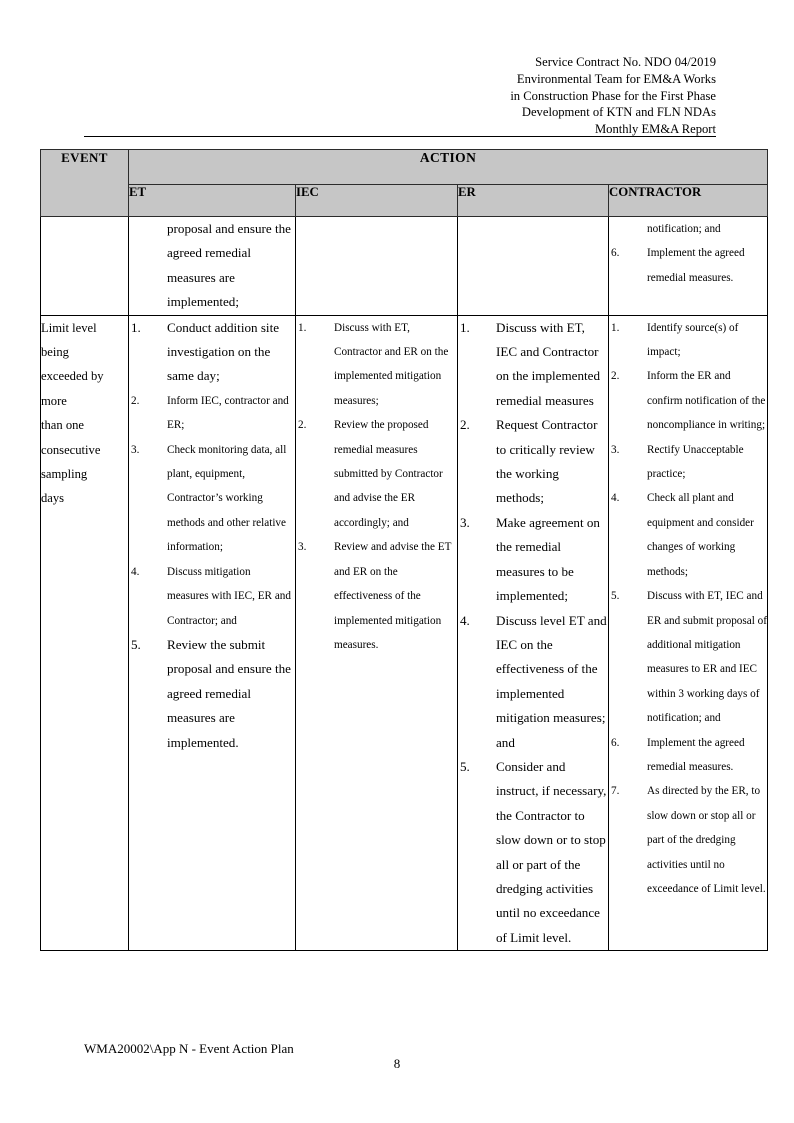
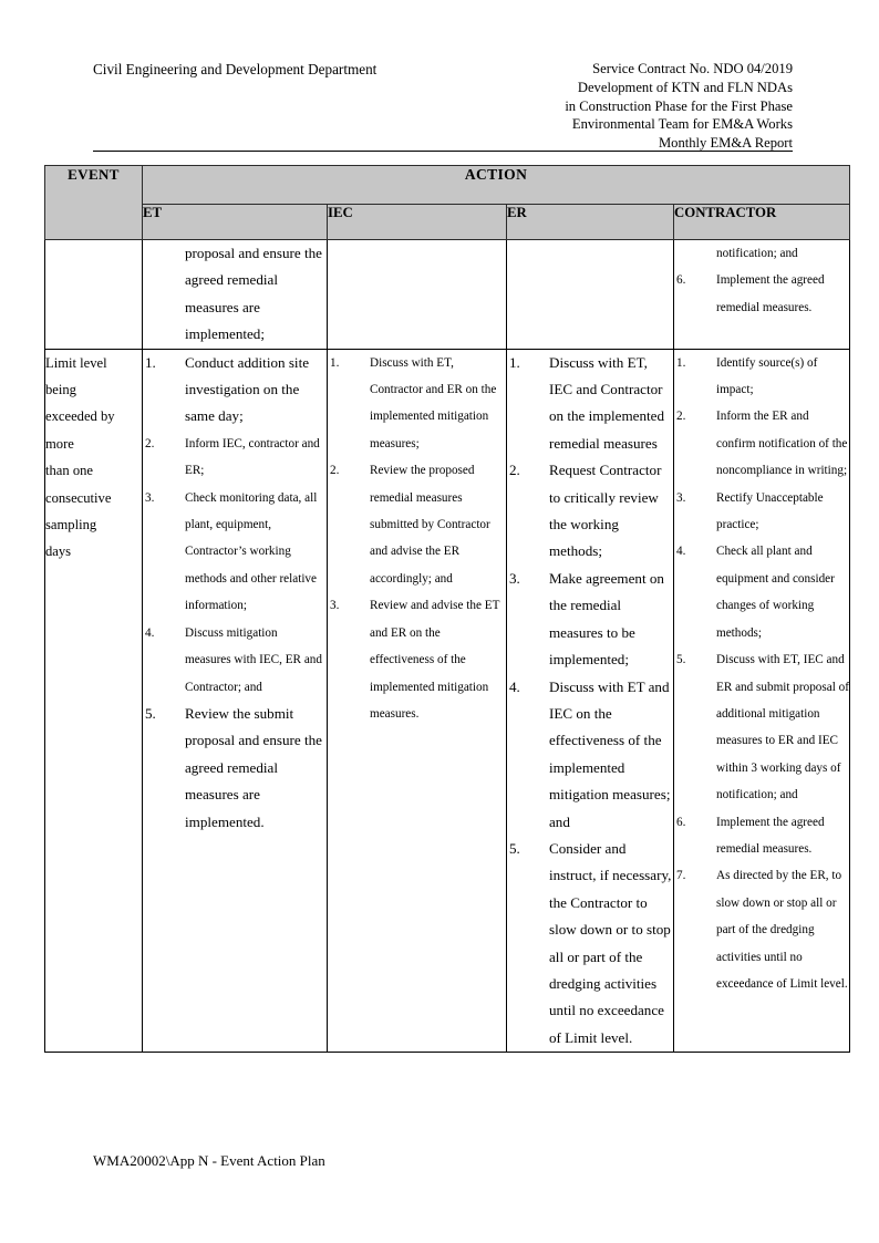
+ Civil Engineering and Development Department
  Service Contract No. NDO 04/2019
- Environmental Team for EM&A Works
+ Development of KTN and FLN NDAs
  in Construction Phase for the First Phase
- Development of KTN and FLN NDAs
+ Environmental Team for EM&A Works
  Monthly EM&A Report
  EVENT	ACTION
  ET	IEC	ER	CONTRACTOR
  	proposal and ensure the agreed remedial measures are implemented;			notification; and6. Implement the agreed remedial measures.
- Limit levelbeingexceeded bymorethan oneconsecutivesamplingdays	1. Conduct addition site investigation on the same day;2. Inform IEC, contractor and ER;3. Check monitoring data, all plant, equipment, Contractor’s working methods and other relative information;4. Discuss mitigation measures with IEC, ER and Contractor; and5. Review the submit proposal and ensure the agreed remedial measures are implemented.	1. Discuss with ET, Contractor and ER on the implemented mitigation measures;2. Review the proposed remedial measures submitted by Contractor and advise the ER accordingly; and3. Review and advise the ET and ER on the effectiveness of the implemented mitigation measures.	1. Discuss with ET, IEC and Contractor on the implemented remedial measures2. Request Contractor to critically review the working methods;3. Make agreement on the remedial measures to be implemented;4. Discuss level ET and IEC on the effectiveness of the implemented mitigation measures; and5. Consider and instruct, if necessary, the Contractor to slow down or to stop all or part of the dredging activities until no exceedance of Limit level.	1. Identify source(s) of impact;2. Inform the ER and confirm notification of the noncompliance in writing;3. Rectify Unacceptable practice;4. Check all plant and equipment and consider changes of working methods;5. Discuss with ET, IEC and ER and submit proposal of additional mitigation measures to ER and IEC within 3 working days of notification; and6. Implement the agreed remedial measures.7. As directed by the ER, to slow down or stop all or part of the dredging activities until no exceedance of Limit level.
+ Limit levelbeingexceeded bymorethan oneconsecutivesamplingdays	1. Conduct addition site investigation on the same day;2. Inform IEC, contractor and ER;3. Check monitoring data, all plant, equipment, Contractor’s working methods and other relative information;4. Discuss mitigation measures with IEC, ER and Contractor; and5. Review the submit proposal and ensure the agreed remedial measures are implemented.	1. Discuss with ET, Contractor and ER on the implemented mitigation measures;2. Review the proposed remedial measures submitted by Contractor and advise the ER accordingly; and3. Review and advise the ET and ER on the effectiveness of the implemented mitigation measures.	1. Discuss with ET, IEC and Contractor on the implemented remedial measures2. Request Contractor to critically review the working methods;3. Make agreement on the remedial measures to be implemented;4. Discuss with ET and IEC on the effectiveness of the implemented mitigation measures; and5. Consider and instruct, if necessary, the Contractor to slow down or to stop all or part of the dredging activities until no exceedance of Limit level.	1. Identify source(s) of impact;2. Inform the ER and confirm notification of the noncompliance in writing;3. Rectify Unacceptable practice;4. Check all plant and equipment and consider changes of working methods;5. Discuss with ET, IEC and ER and submit proposal of additional mitigation measures to ER and IEC within 3 working days of notification; and6. Implement the agreed remedial measures.7. As directed by the ER, to slow down or stop all or part of the dredging activities until no exceedance of Limit level.
  WMA20002\App N - Event Action Plan
- 8
